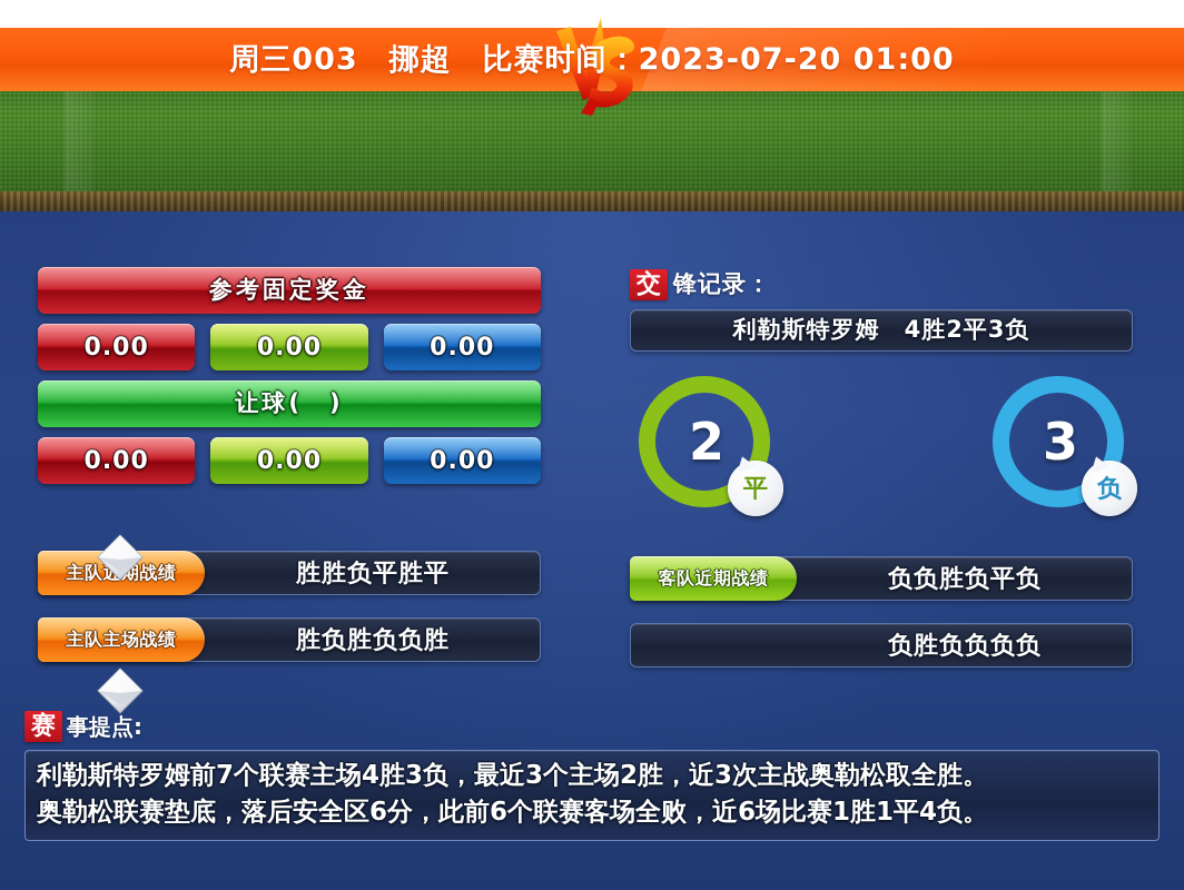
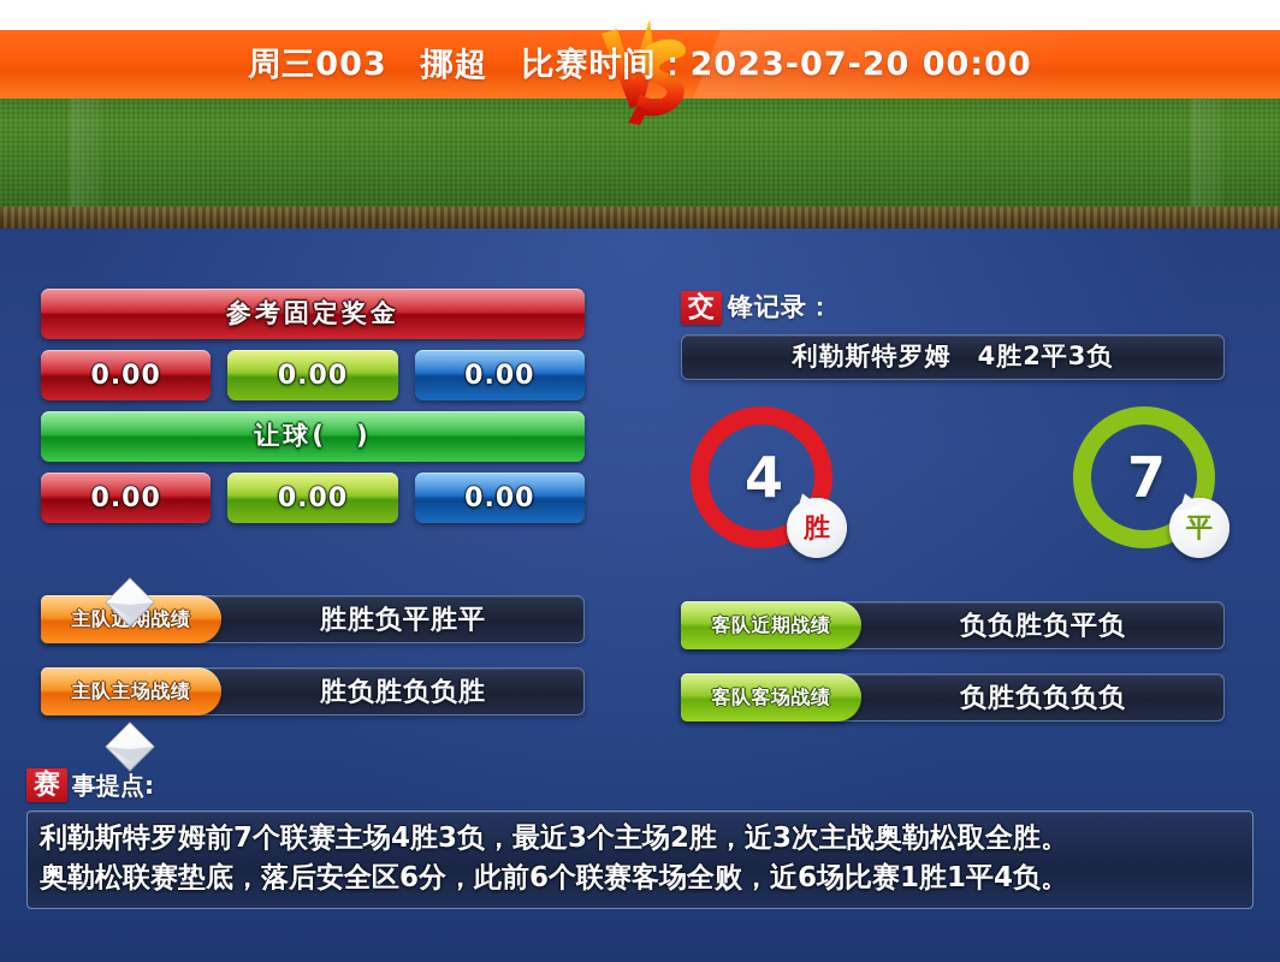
- 周三003 挪超 比赛时间：2023-07-20 01:00
+ 周三003 挪超 比赛时间：2023-07-20 00:00
  参考固定奖金
  0.00
  0.00
  0.00
  让球( )
  0.00
  0.00
  0.00
  主队期战绩
  胜胜负平胜平
  主队主场战绩
  胜负胜负负胜
  交
  锋记录：
  利勒斯特罗姆 4胜2平3负
+ 4
+ 胜
- 2
+ 7
  平
- 3
- 负
  客队近期战绩
  负负胜负平负
+ 客队客场战绩
  负胜负负负负
  赛
  事提点:
  利勒斯特罗姆前7个联赛主场4胜3负，最近3个主场2胜，近3次主战奥勒松取全胜。
  奥勒松联赛垫底，落后安全区6分，此前6个联赛客场全败，近6场比赛1胜1平4负。
